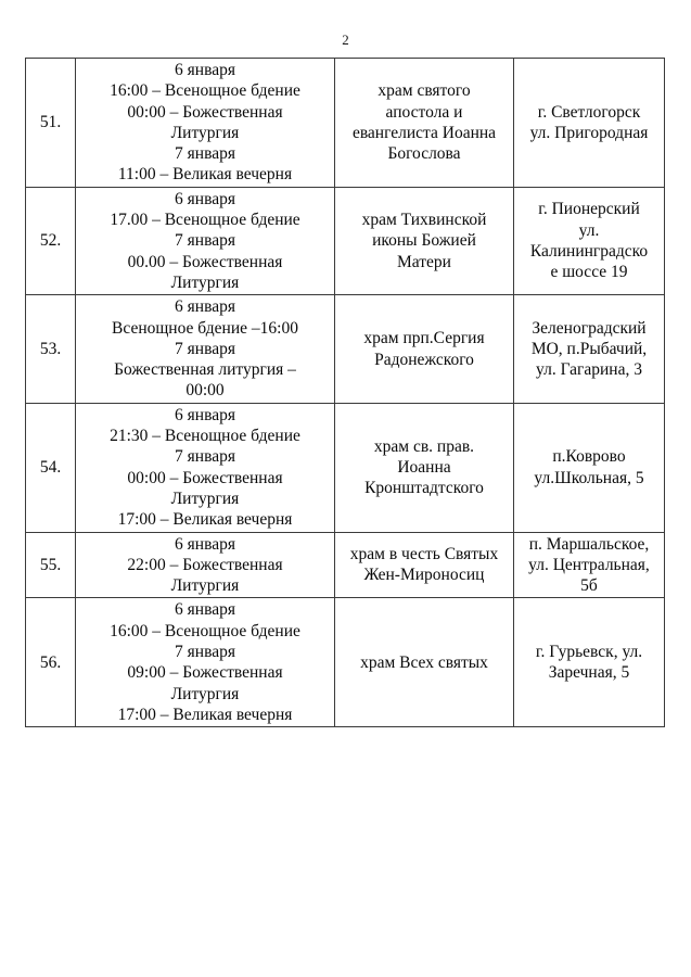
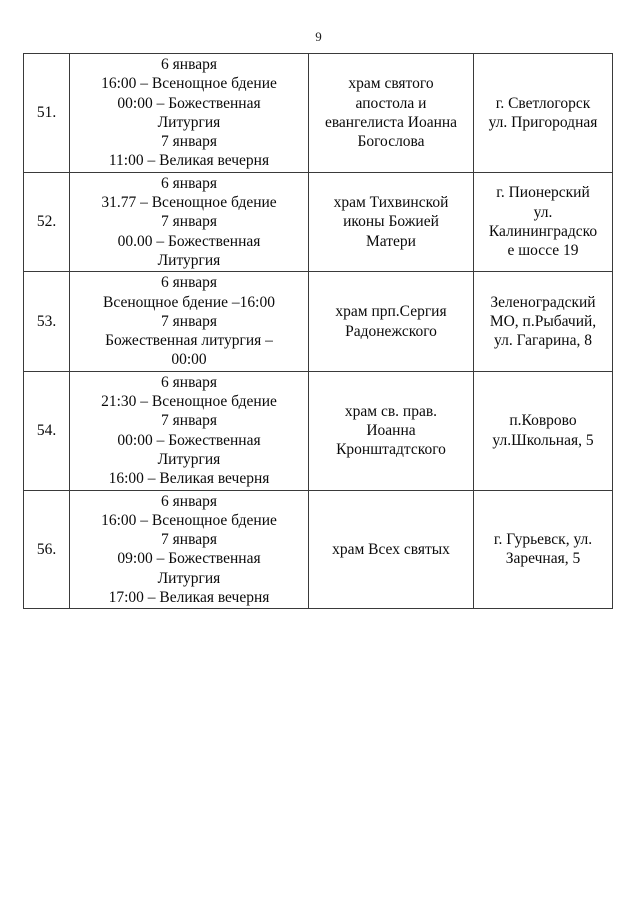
- 2
+ 9
  51.	6 января16:00 – Всенощное бдение00:00 – БожественнаяЛитургия7 января11:00 – Великая вечерня	храм святогоапостола иевангелиста ИоаннаБогослова	г. Светлогорскул. Пригородная
- 52.	6 января17.00 – Всенощное бдение7 января00.00 – БожественнаяЛитургия	храм Тихвинскойиконы БожиейМатери	г. Пионерскийул.Калининградское шоссе 19
+ 52.	6 января31.77 – Всенощное бдение7 января00.00 – БожественнаяЛитургия	храм Тихвинскойиконы БожиейМатери	г. Пионерскийул.Калининградское шоссе 19
- 53.	6 январяВсенощное бдение –16:007 январяБожественная литургия –00:00	храм прп.СергияРадонежского	ЗеленоградскийМО, п.Рыбачий,ул. Гагарина, 3
+ 53.	6 январяВсенощное бдение –16:007 январяБожественная литургия –00:00	храм прп.СергияРадонежского	ЗеленоградскийМО, п.Рыбачий,ул. Гагарина, 8
- 54.	6 января21:30 – Всенощное бдение7 января00:00 – БожественнаяЛитургия17:00 – Великая вечерня	храм св. прав.ИоаннаКронштадтского	п.Ковровоул.Школьная, 5
+ 54.	6 января21:30 – Всенощное бдение7 января00:00 – БожественнаяЛитургия16:00 – Великая вечерня	храм св. прав.ИоаннаКронштадтского	п.Ковровоул.Школьная, 5
- 55.	6 января22:00 – БожественнаяЛитургия	храм в честь СвятыхЖен-Мироносиц	п. Маршальское,ул. Центральная,5б
  56.	6 января16:00 – Всенощное бдение7 января09:00 – БожественнаяЛитургия17:00 – Великая вечерня	храм Всех святых	г. Гурьевск, ул.Заречная, 5
